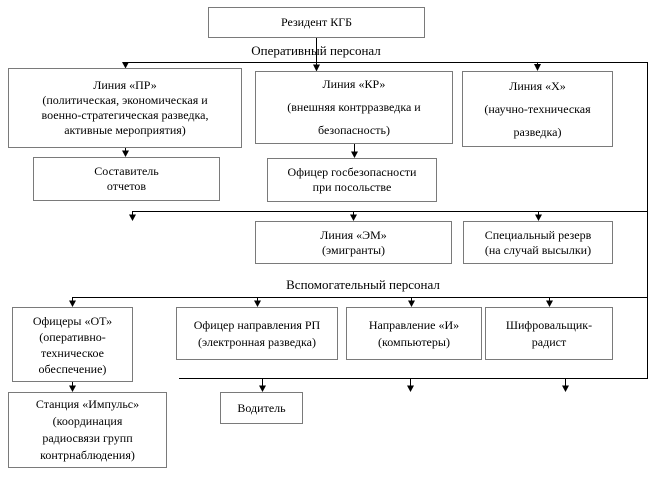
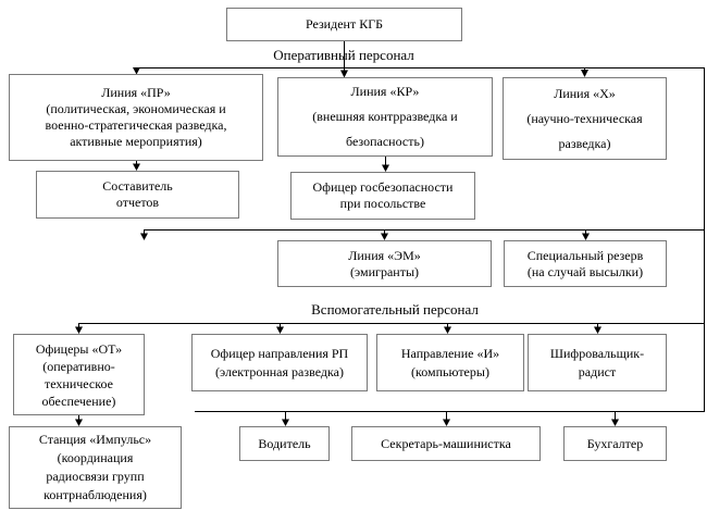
  Резидент КГБ
  Оперативный персонал
  Линия «ПР»
  (политическая, экономическая и
  военно-стратегическая разведка,
  активные мероприятия)
  Линия «КР»
  (внешняя контрразведка и
  безопасность)
  Линия «Х»
  (научно-техническая
  разведка)
  Составитель
  отчетов
  Офицер госбезопасности
  при посольстве
  Линия «ЭМ»
  (эмигранты)
  Специальный резерв
  (на случай высылки)
  Вспомогательный персонал
  Офицеры «ОТ»
  (оперативно-
  техническое
  обеспечение)
  Офицер направления РП
  (электронная разведка)
  Направление «И»
  (компьютеры)
  Шифровальщик-
  радист
  Станция «Импульс»
  (координация
  радиосвязи групп
  контрнаблюдения)
  Водитель
+ Секретарь-машинистка
+ Бухгалтер
